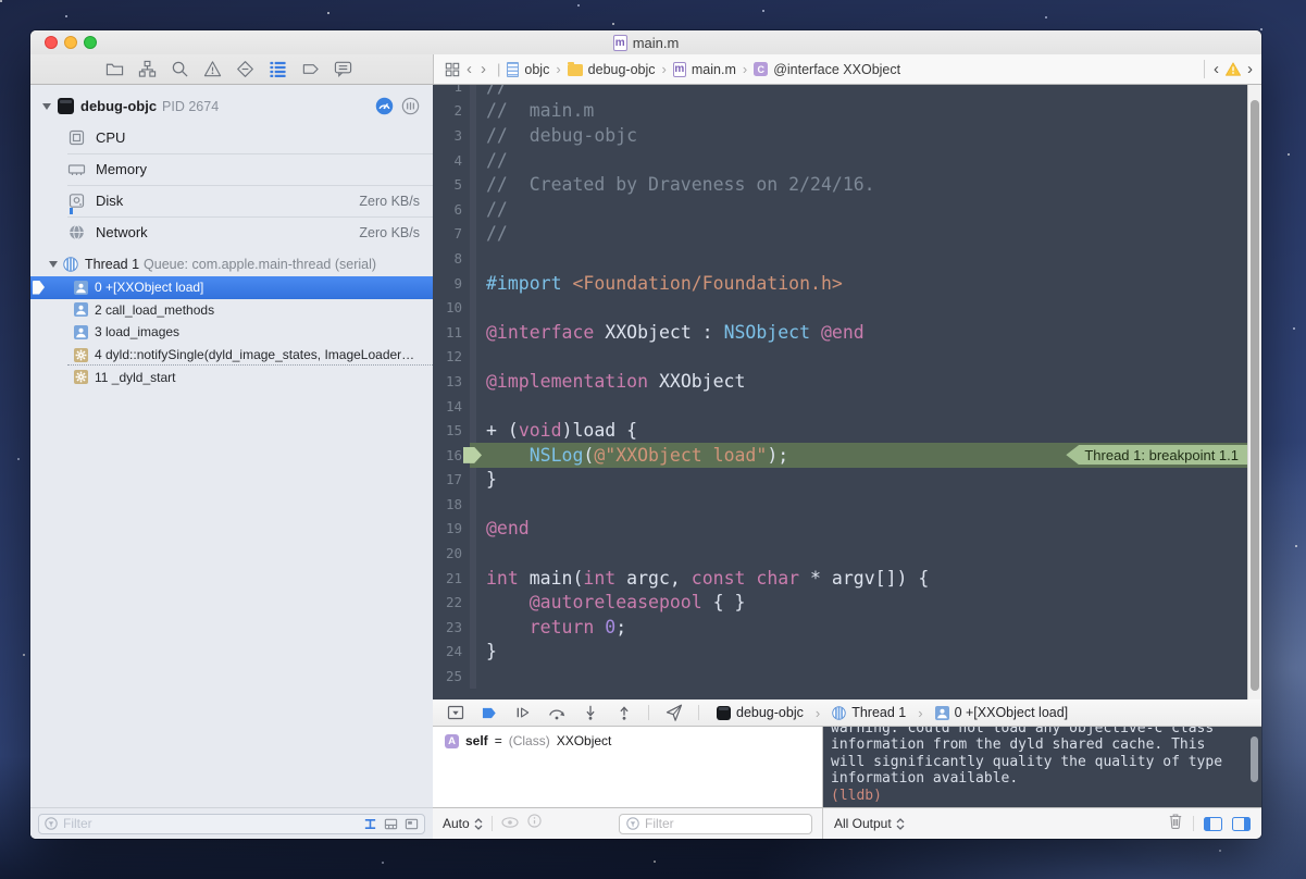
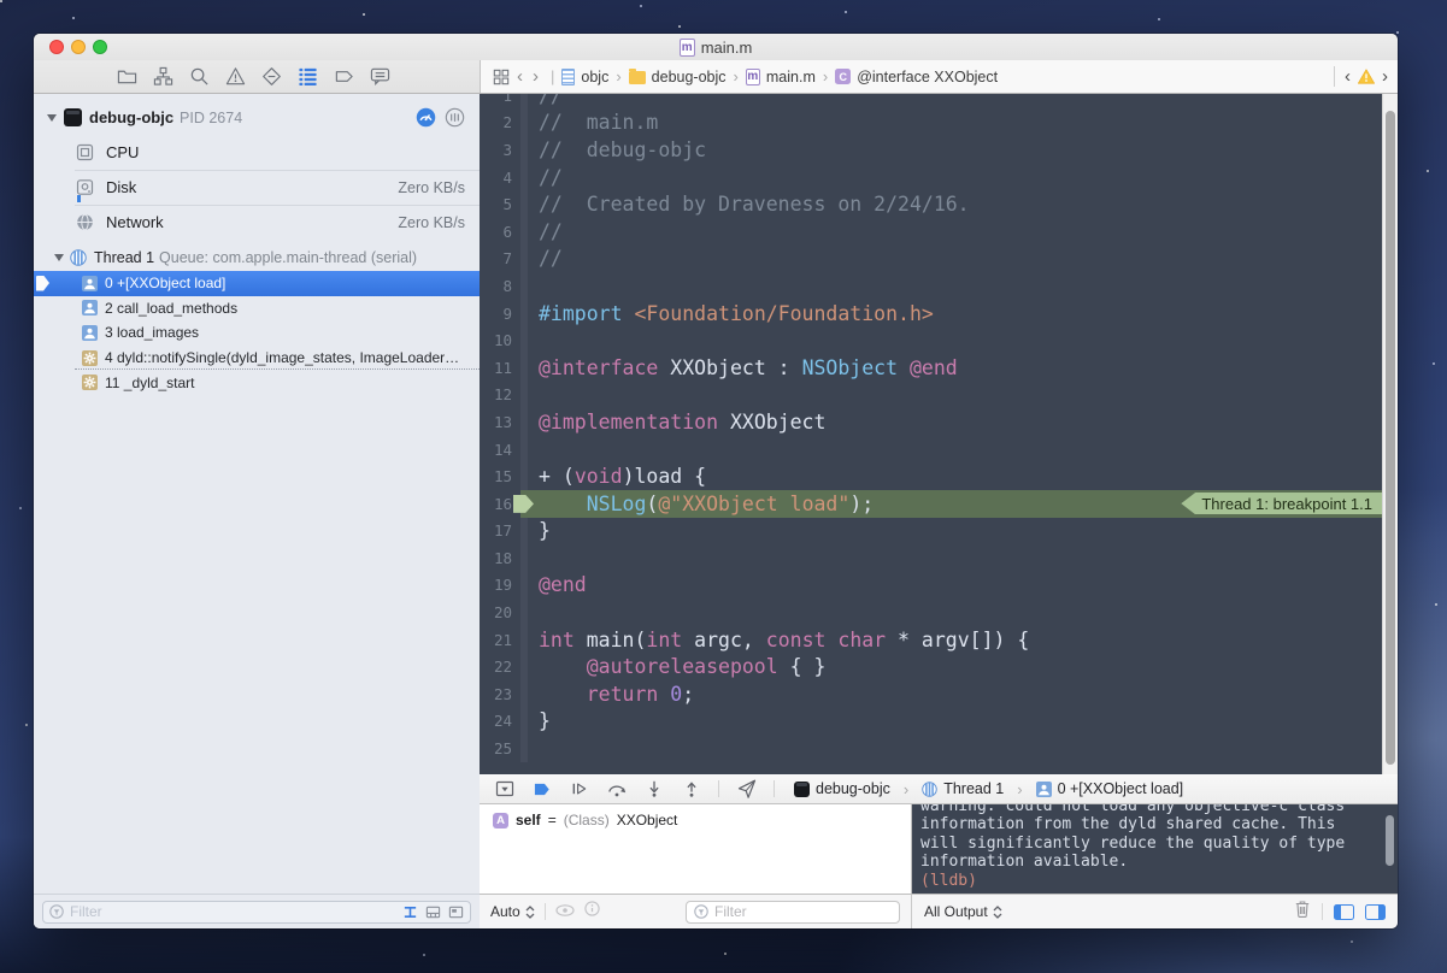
  m
  main.m
  ‹
  ›
  |
  objc
  ›
  debug-objc
  ›
  m
  main.m
  ›
  C
  @interface XXObject
  ‹
  ›
  debug-objc
  PID 2674
  CPU
- Memory
  Disk
  Zero KB/s
  Network
  Zero KB/s
  Thread 1
  Queue: com.apple.main-thread (serial)
  0 +[XXObject load]
  2 call_load_methods
  3 load_images
  4 dyld::notifySingle(dyld_image_states, ImageLoader…
  11 _dyld_start
  Filter
  1
  //
  2
  // main.m
  3
  // debug-objc
  4
  //
  5
  // Created by Draveness on 2/24/16.
  6
  //
  7
  //
  8
  9
  #import
  <Foundation/Foundation.h>
  10
  11
  @interface
  XXObject :
  NSObject
  @end
  12
  13
  @implementation
  XXObject
  14
  15
  + (
  void
  )load {
  16
  NSLog
  (
  @"XXObject load"
  );
  Thread 1: breakpoint 1.1
  17
  }
  18
  19
  @end
  20
  21
  int
  main(
  int
  argc,
  const char
  * argv[]) {
  22
  @autoreleasepool
  { }
  23
  return
  0
  ;
  24
  }
  25
  debug-objc
  ›
  Thread 1
  ›
  0 +[XXObject load]
  A
  self
  =
  (Class)
  XXObject
  warning: could not load any objective-c class
  information from the dyld shared cache. This
- will significantly quality the quality of type
+ will significantly reduce the quality of type
  information available.
  (lldb)
  Auto
  Filter
  All Output
